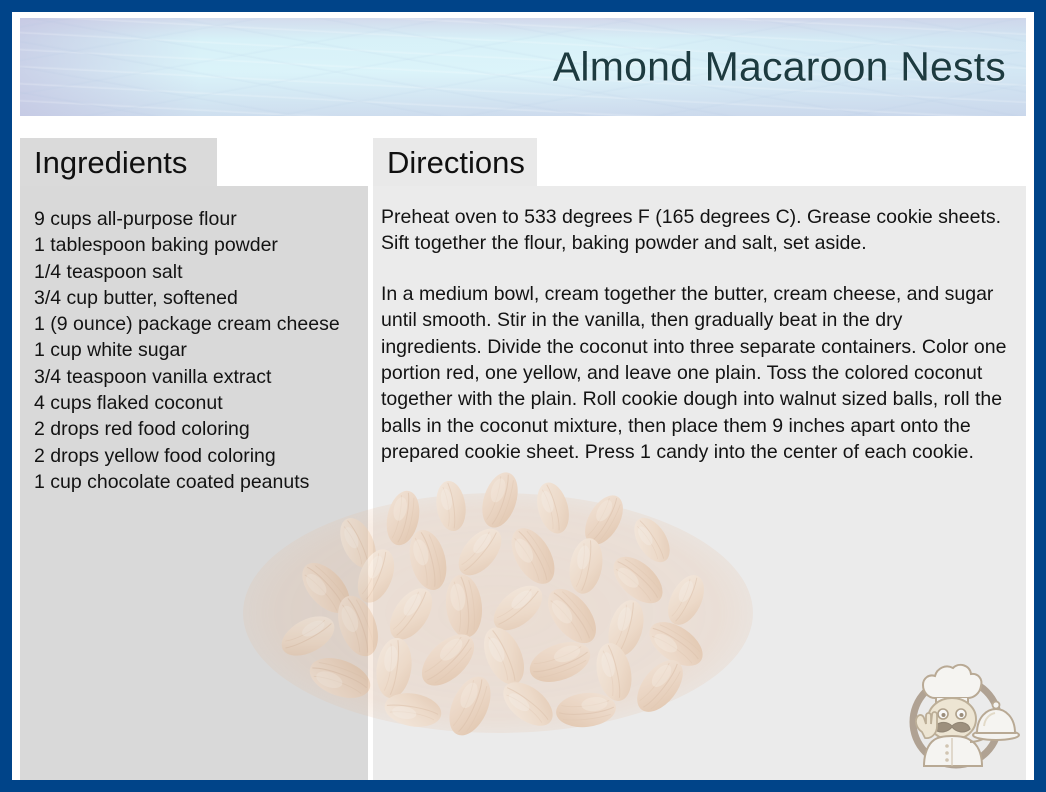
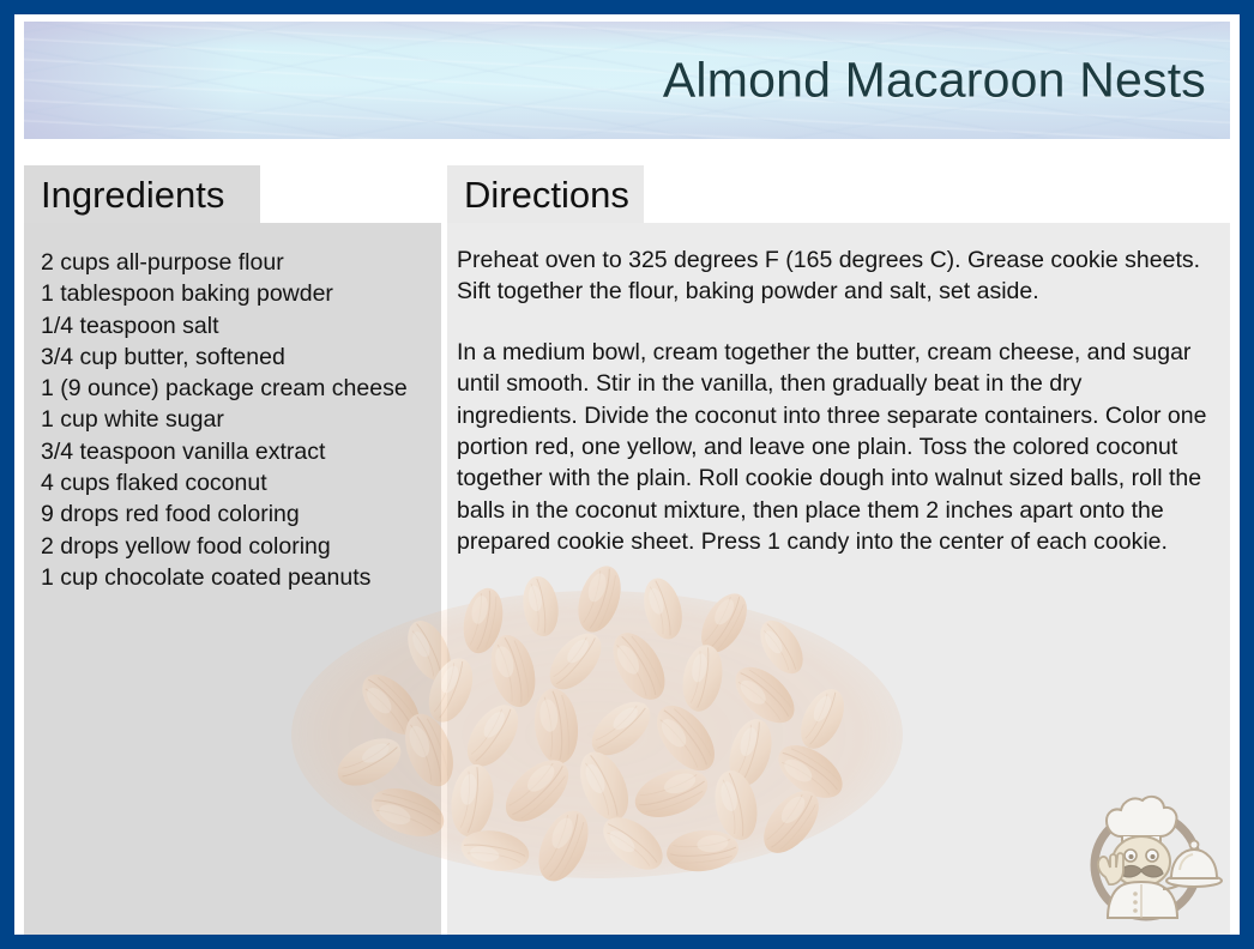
  Almond Macaroon Nests
  Ingredients
  Directions
- 9 cups all-purpose flour
+ 2 cups all-purpose flour
  1 tablespoon baking powder
  1/4 teaspoon salt
  3/4 cup butter, softened
  1 (9 ounce) package cream cheese
  1 cup white sugar
  3/4 teaspoon vanilla extract
  4 cups flaked coconut
- 2 drops red food coloring
+ 9 drops red food coloring
  2 drops yellow food coloring
  1 cup chocolate coated peanuts
- Preheat oven to 533 degrees F (165 degrees C). Grease cookie sheets. Sift together the flour, baking powder and salt, set aside.
+ Preheat oven to 325 degrees F (165 degrees C). Grease cookie sheets. Sift together the flour, baking powder and salt, set aside.
- In a medium bowl, cream together the butter, cream cheese, and sugar until smooth. Stir in the vanilla, then gradually beat in the dry ingredients. Divide the coconut into three separate containers. Color one portion red, one yellow, and leave one plain. Toss the colored coconut together with the plain. Roll cookie dough into walnut sized balls, roll the balls in the coconut mixture, then place them 9 inches apart onto the prepared cookie sheet. Press 1 candy into the center of each cookie.
+ In a medium bowl, cream together the butter, cream cheese, and sugar until smooth. Stir in the vanilla, then gradually beat in the dry ingredients. Divide the coconut into three separate containers. Color one portion red, one yellow, and leave one plain. Toss the colored coconut together with the plain. Roll cookie dough into walnut sized balls, roll the balls in the coconut mixture, then place them 2 inches apart onto the prepared cookie sheet. Press 1 candy into the center of each cookie.
